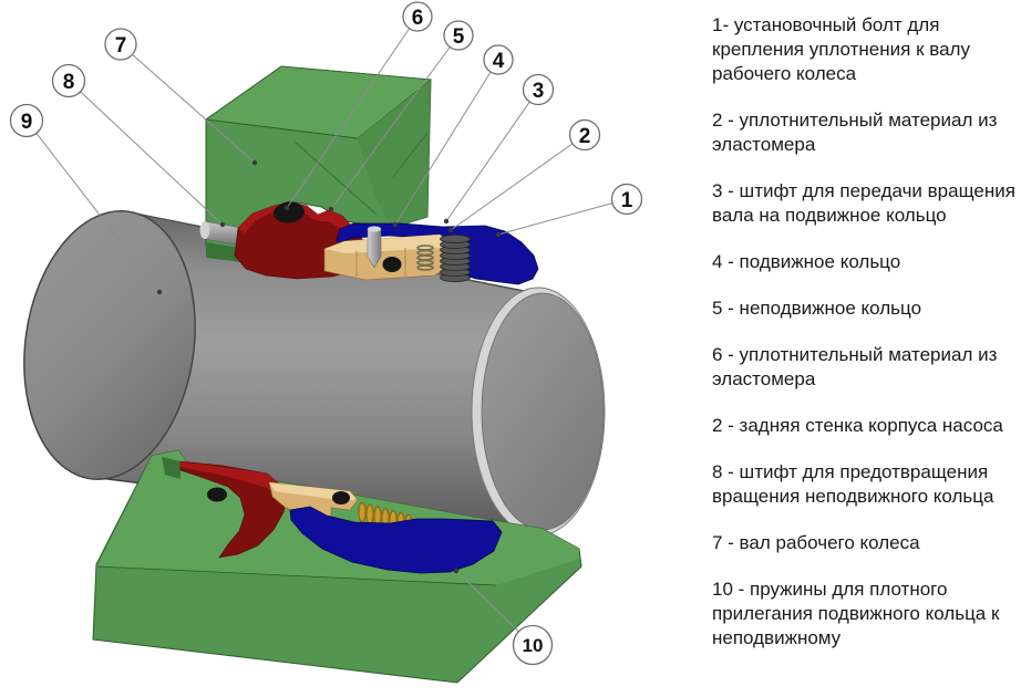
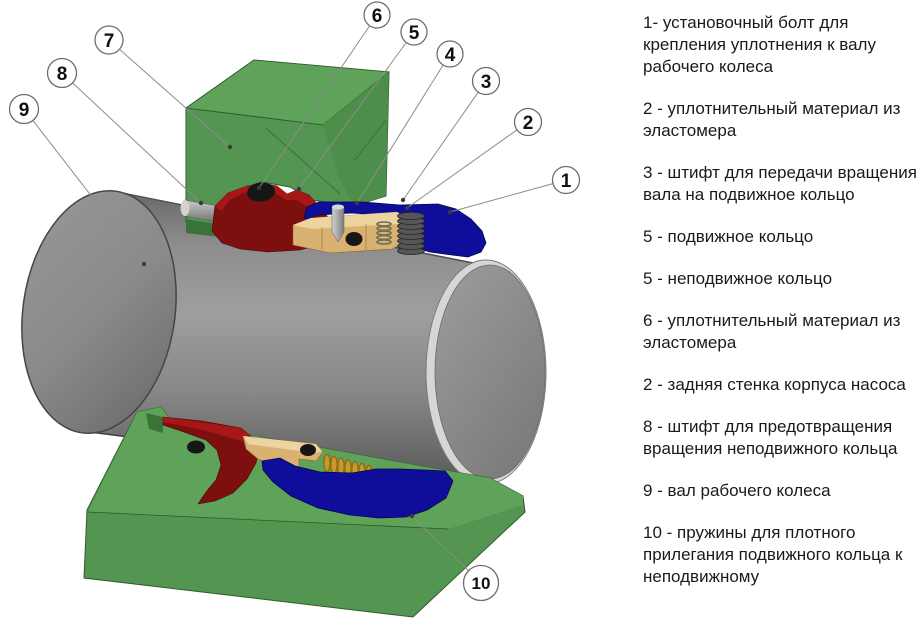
  1
  2
  3
  4
  5
  6
  7
  8
  9
  10
  1- установочный болт для
  крепления уплотнения к валу
  рабочего колеса
  2 - уплотнительный материал из
  эластомера
  3 - штифт для передачи вращения
  вала на подвижное кольцо
- 4 - подвижное кольцо
+ 5 - подвижное кольцо
  5 - неподвижное кольцо
  6 - уплотнительный материал из
  эластомера
  2 - задняя стенка корпуса насоса
  8 - штифт для предотвращения
  вращения неподвижного кольца
- 7 - вал рабочего колеса
+ 9 - вал рабочего колеса
  10 - пружины для плотного
  прилегания подвижного кольца к
  неподвижному
